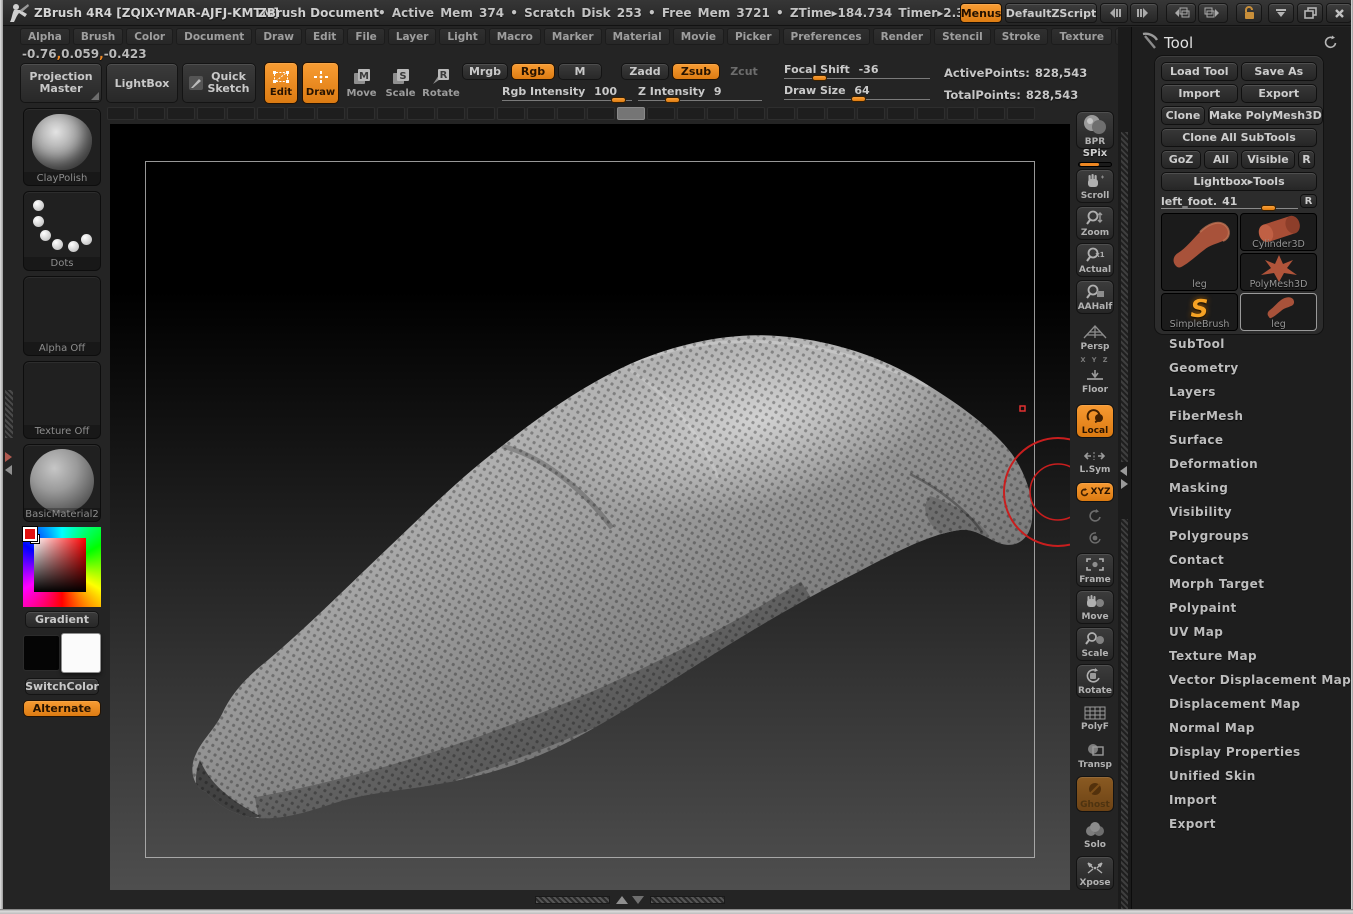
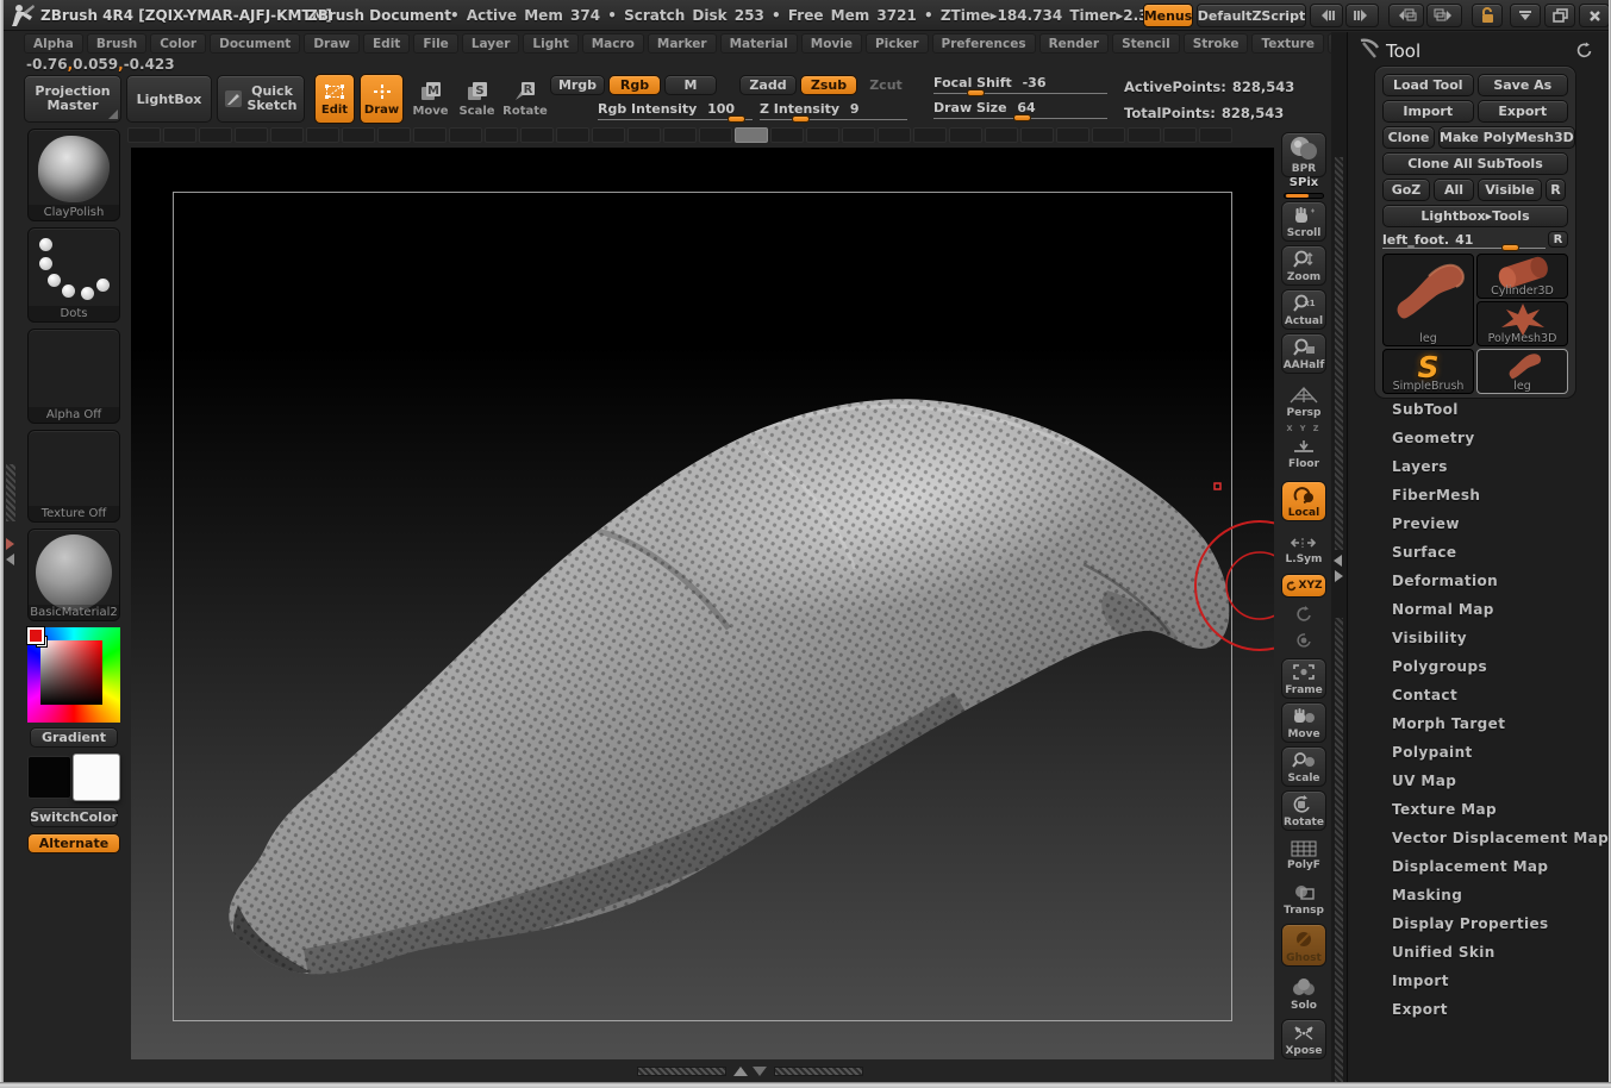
  ZBrush 4R4 [ZQIX-YMAR-AJFJ-KMTM]
  ZBrush Document
  • Active Mem 374 • Scratch Disk 253 • Free Mem 3721 • ZTime▸184.734 Timer▸2.
  Menus
  DefaultZScript
  Alpha
  Brush
  Color
  Document
  Draw
  Edit
  File
  Layer
  Light
  Macro
  Marker
  Material
  Movie
  Picker
  Preferences
  Render
  Stencil
  Stroke
  Texture
  -0.76,0.059,-0.423
  Projection
  Master
  LightBox
  Quick
  Sketch
  Edit
  Draw
  M
  Move
  S
  Scale
  R
  Rotate
  Mrgb
  Rgb
  M
  Zadd
  Zsub
  Zcut
  Rgb Intensity 100
  Z Intensity 9
  Focal Shift -36
  Draw Size 64
  ActivePoints: 828,543
  TotalPoints: 828,543
  ClayPolish
  Dots
  Alpha Off
  Texture Off
  BasicMaterial2
  Gradient
  SwitchColor
  Alternate
  BPR
  SPix
  Scroll
  Zoom
  x1
  Actual
  AAHalf
  Persp
  X Y Z
  Floor
  Local
  L.Sym
  XYZ
  Frame
  Move
  Scale
  Rotate
  PolyF
  Transp
  Ghost
  Solo
  Xpose
  Tool
  Load Tool
  Save As
  Import
  Export
  Clone
  Make PolyMesh3D
  Clone All SubTools
  GoZ
  All
  Visible
  R
  Lightbox▸Tools
  left_foot.
  41
  R
  leg
  Cylinder3D
  PolyMesh3D
  S
  SimpleBrush
  leg
  SubTool
  Geometry
  Layers
  FiberMesh
+ Preview
  Surface
  Deformation
- Masking
+ Normal Map
  Visibility
  Polygroups
  Contact
  Morph Target
  Polypaint
  UV Map
  Texture Map
  Vector Displacement Map
  Displacement Map
- Normal Map
+ Masking
  Display Properties
  Unified Skin
  Import
  Export
